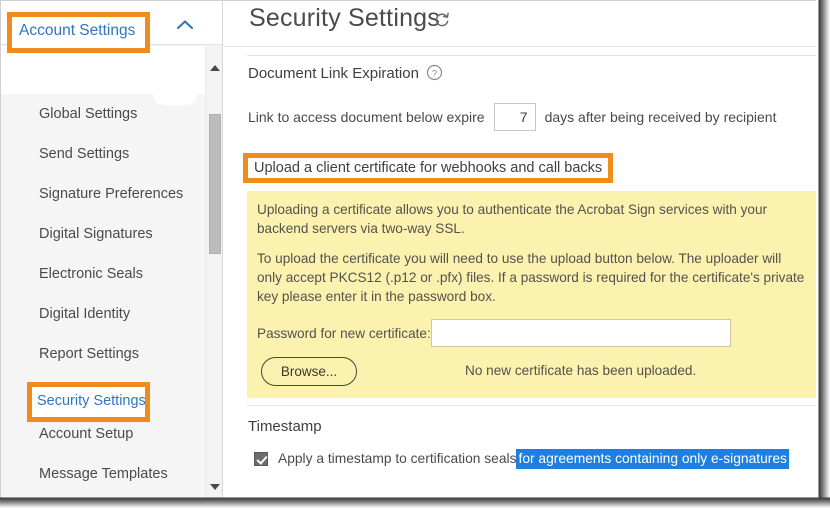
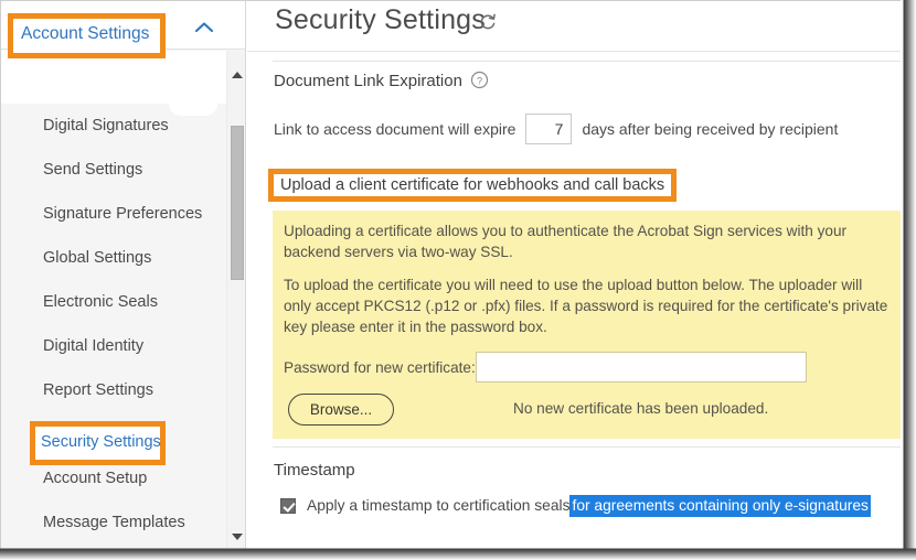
  Account Settings
- Global Settings
+ Digital Signatures
  Send Settings
  Signature Preferences
- Digital Signatures
+ Global Settings
  Electronic Seals
  Digital Identity
  Report Settings
  Account Setup
  Message Templates
  Security Settings
  Security Settings
  Document Link Expiration
  ?
- Link to access document below expire
+ Link to access document will expire
  7
  days after being received by recipient
  Upload a client certificate for webhooks and call backs
  Uploading a certificate allows you to authenticate the Acrobat Sign services with your backend servers via two-way SSL.
  To upload the certificate you will need to use the upload button below. The uploader will only accept PKCS12 (.p12 or .pfx) files. If a password is required for the certificate's private key please enter it in the password box.
  Password for new certificate:
  Browse...
  No new certificate has been uploaded.
  Timestamp
  Apply a timestamp to certification seals for agreements containing only e-signatures
